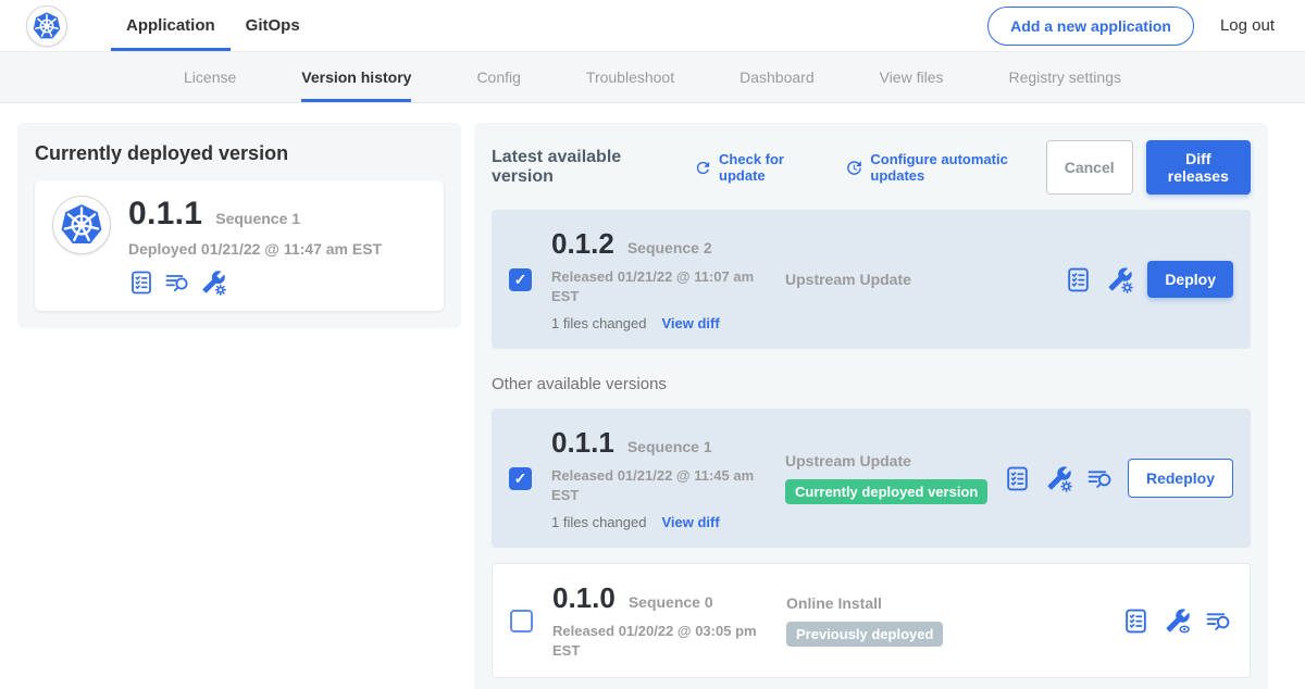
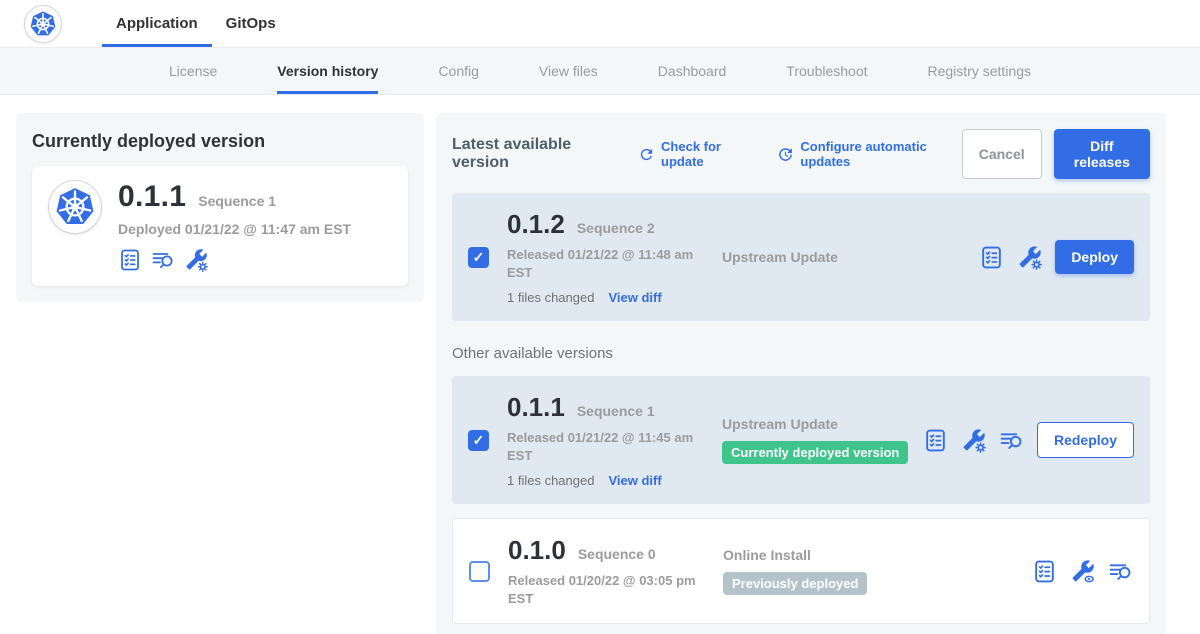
  Application
  GitOps
- Add a new application
- Log out
  License
  Version history
  Config
- Troubleshoot
+ View files
  Dashboard
- View files
+ Troubleshoot
  Registry settings
  Currently deployed version
  0.1.1
  Sequence 1
  Deployed 01/21/22 @ 11:47 am EST
  Latest available version
  Check for update
  Configure automatic updates
  Cancel
  Diff releases
  0.1.2
  Sequence 2
- Released 01/21/22 @ 11:07 am EST
+ Released 01/21/22 @ 11:48 am EST
  1 files changed
  View diff
  Upstream Update
  Deploy
  Other available versions
  0.1.1
  Sequence 1
  Released 01/21/22 @ 11:45 am EST
  1 files changed
  View diff
  Upstream Update
  Currently deployed version
  Redeploy
  0.1.0
  Sequence 0
  Released 01/20/22 @ 03:05 pm EST
  Online Install
  Previously deployed
